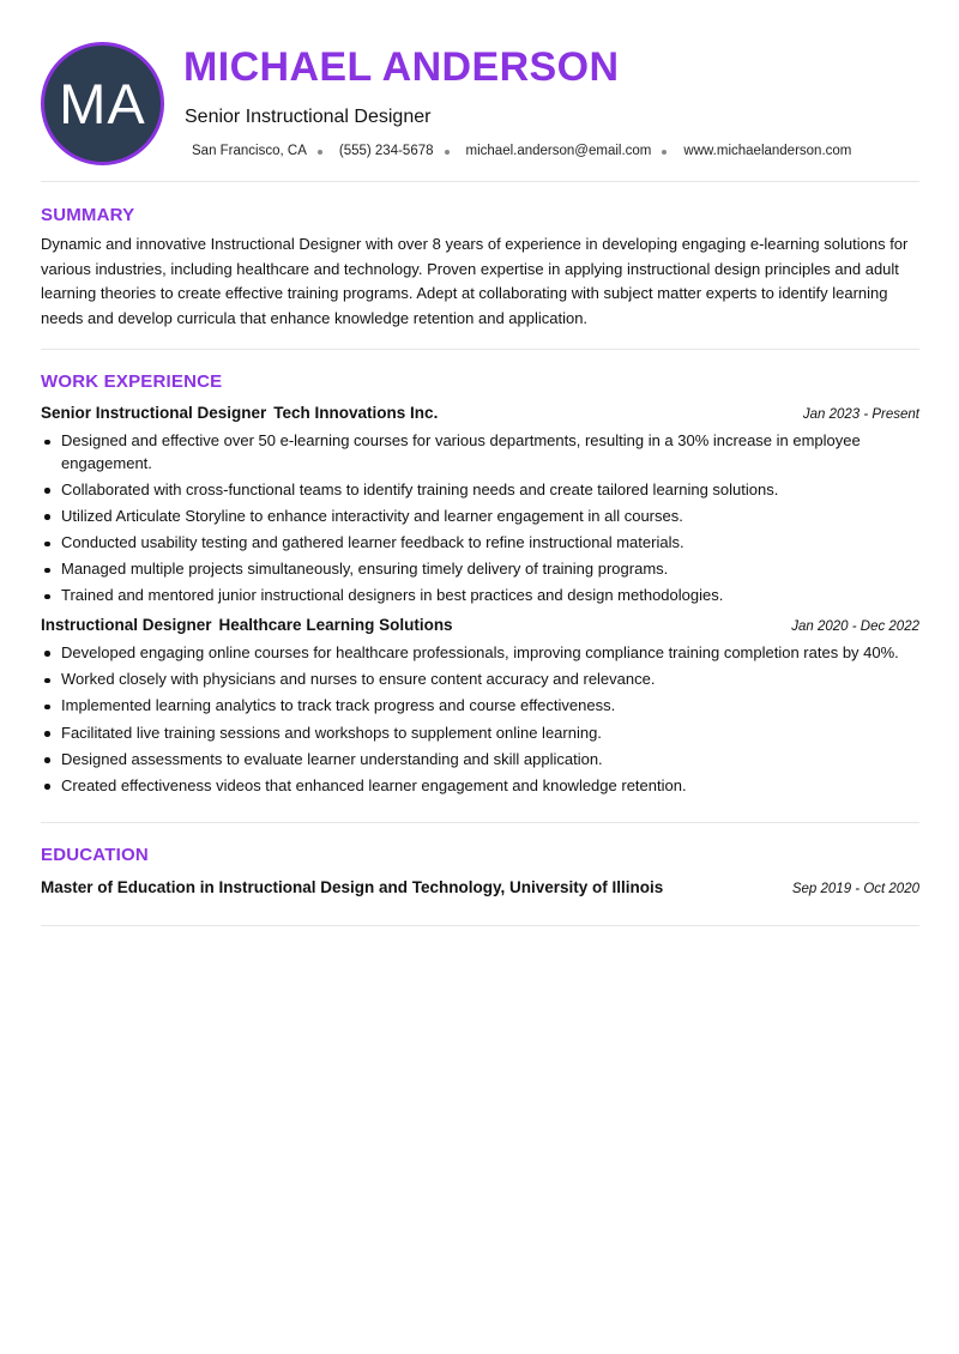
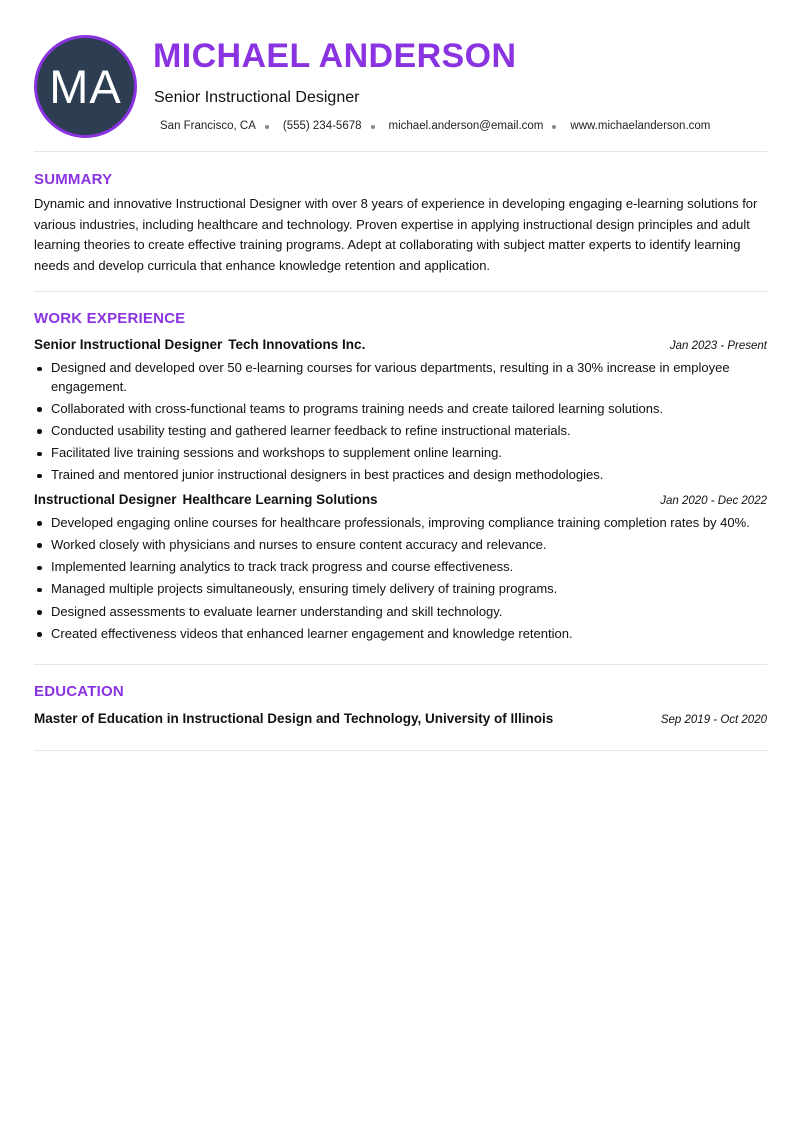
  MA
  MICHAEL ANDERSON
  Senior Instructional Designer
  San Francisco, CA
  (555) 234-5678
  michael.anderson@email.com
  www.michaelanderson.com
  SUMMARY
  Dynamic and innovative Instructional Designer with over 8 years of experience in developing engaging e-learning solutions for various industries, including healthcare and technology. Proven expertise in applying instructional design principles and adult learning theories to create effective training programs. Adept at collaborating with subject matter experts to identify learning needs and develop curricula that enhance knowledge retention and application.
  WORK EXPERIENCE
  Senior Instructional Designer Tech Innovations Inc.
  Jan 2023 - Present
- Designed and effective over 50 e-learning courses for various departments, resulting in a 30% increase in employee engagement.
+ Designed and developed over 50 e-learning courses for various departments, resulting in a 30% increase in employee engagement.
- Collaborated with cross-functional teams to identify training needs and create tailored learning solutions.
+ Collaborated with cross-functional teams to programs training needs and create tailored learning solutions.
- Utilized Articulate Storyline to enhance interactivity and learner engagement in all courses.
  Conducted usability testing and gathered learner feedback to refine instructional materials.
- Managed multiple projects simultaneously, ensuring timely delivery of training programs.
+ Facilitated live training sessions and workshops to supplement online learning.
  Trained and mentored junior instructional designers in best practices and design methodologies.
  Instructional Designer Healthcare Learning Solutions
  Jan 2020 - Dec 2022
  Developed engaging online courses for healthcare professionals, improving compliance training completion rates by 40%.
  Worked closely with physicians and nurses to ensure content accuracy and relevance.
  Implemented learning analytics to track track progress and course effectiveness.
- Facilitated live training sessions and workshops to supplement online learning.
+ Managed multiple projects simultaneously, ensuring timely delivery of training programs.
- Designed assessments to evaluate learner understanding and skill application.
+ Designed assessments to evaluate learner understanding and skill technology.
  Created effectiveness videos that enhanced learner engagement and knowledge retention.
  EDUCATION
  Master of Education in Instructional Design and Technology, University of Illinois
  Sep 2019 - Oct 2020
